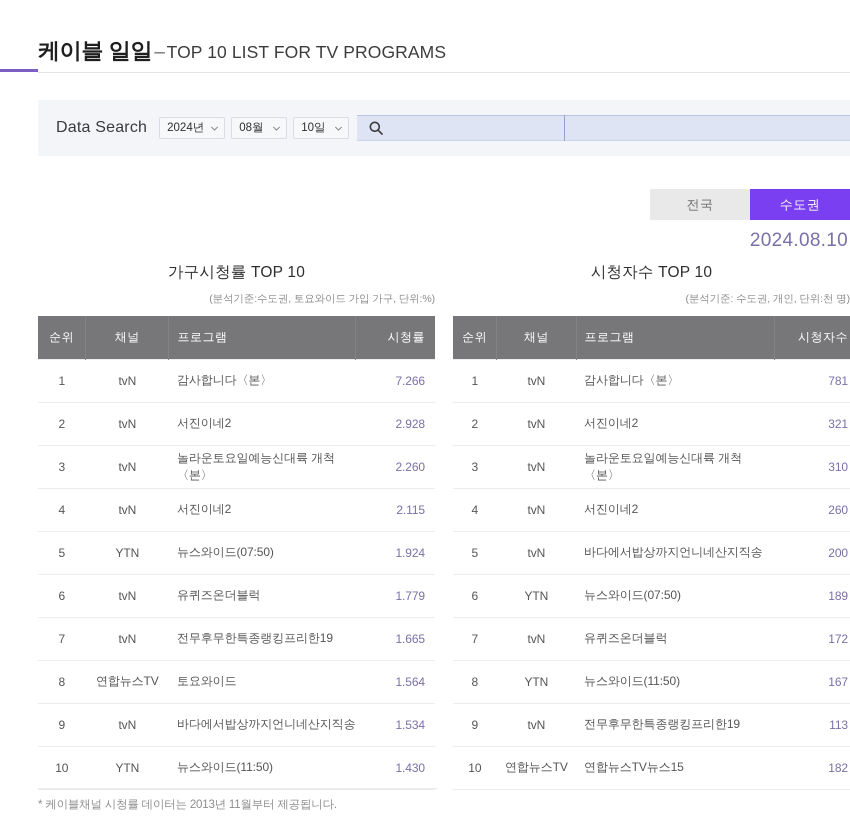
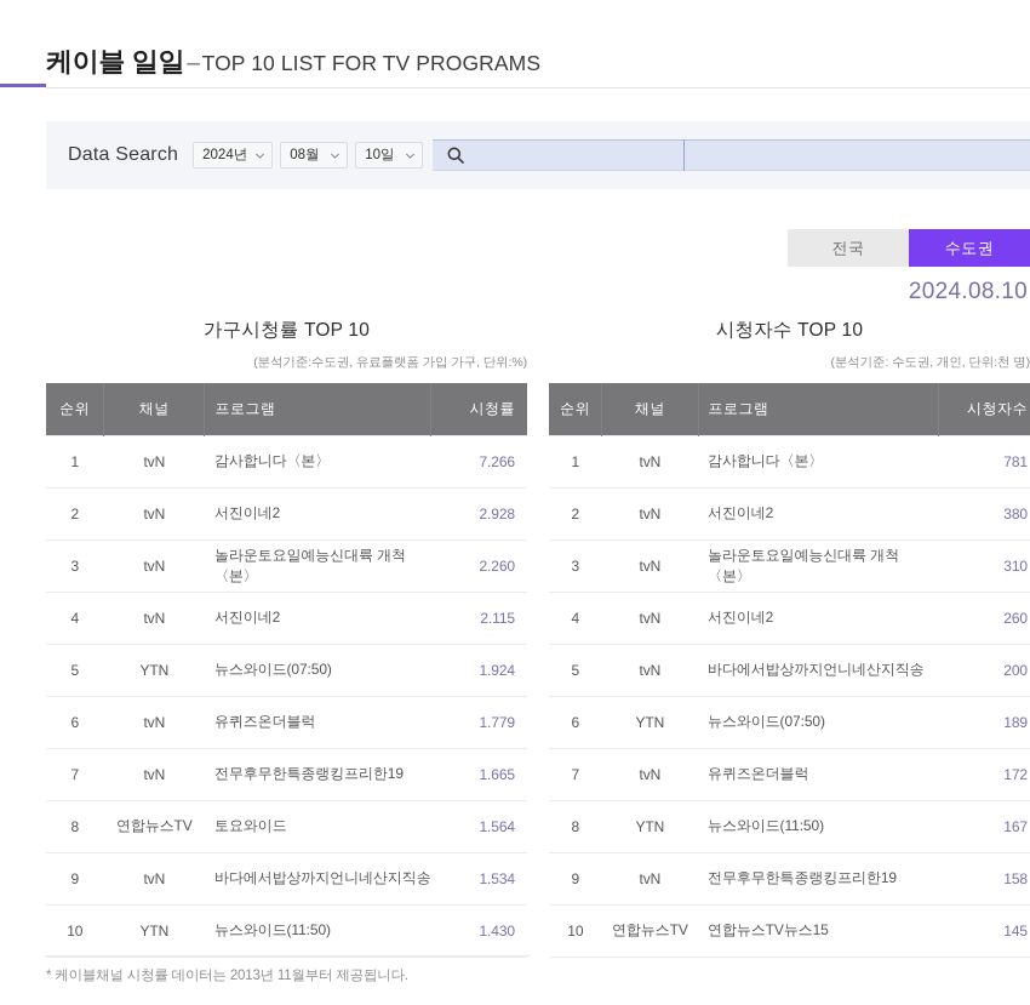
  케이블 일일–TOP 10 LIST FOR TV PROGRAMS
  Data Search
  2024년
  08월
  10일
  전국
  수도권
  2024.08.10
  가구시청률 TOP 10
- (분석기준:수도권, 토요와이드 가입 가구, 단위:%)
+ (분석기준:수도권, 유료플랫폼 가입 가구, 단위:%)
  순위	채널	프로그램	시청률
  1	tvN	감사합니다〈본〉	7.266
  2	tvN	서진이네2	2.928
  3	tvN	놀라운토요일예능신대륙 개척〈본〉	2.260
  4	tvN	서진이네2	2.115
  5	YTN	뉴스와이드(07:50)	1.924
  6	tvN	유퀴즈온더블럭	1.779
  7	tvN	전무후무한특종랭킹프리한19	1.665
  8	연합뉴스TV	토요와이드	1.564
  9	tvN	바다에서밥상까지언니네산지직송	1.534
  10	YTN	뉴스와이드(11:50)	1.430
  시청자수 TOP 10
  (분석기준: 수도권, 개인, 단위:천 명)
  순위	채널	프로그램	시청자수
  1	tvN	감사합니다〈본〉	781
- 2	tvN	서진이네2	321
+ 2	tvN	서진이네2	380
  3	tvN	놀라운토요일예능신대륙 개척〈본〉	310
  4	tvN	서진이네2	260
  5	tvN	바다에서밥상까지언니네산지직송	200
  6	YTN	뉴스와이드(07:50)	189
  7	tvN	유퀴즈온더블럭	172
  8	YTN	뉴스와이드(11:50)	167
- 9	tvN	전무후무한특종랭킹프리한19	113
+ 9	tvN	전무후무한특종랭킹프리한19	158
- 10	연합뉴스TV	연합뉴스TV뉴스15	182
+ 10	연합뉴스TV	연합뉴스TV뉴스15	145
  * 케이블채널 시청률 데이터는 2013년 11월부터 제공됩니다.
